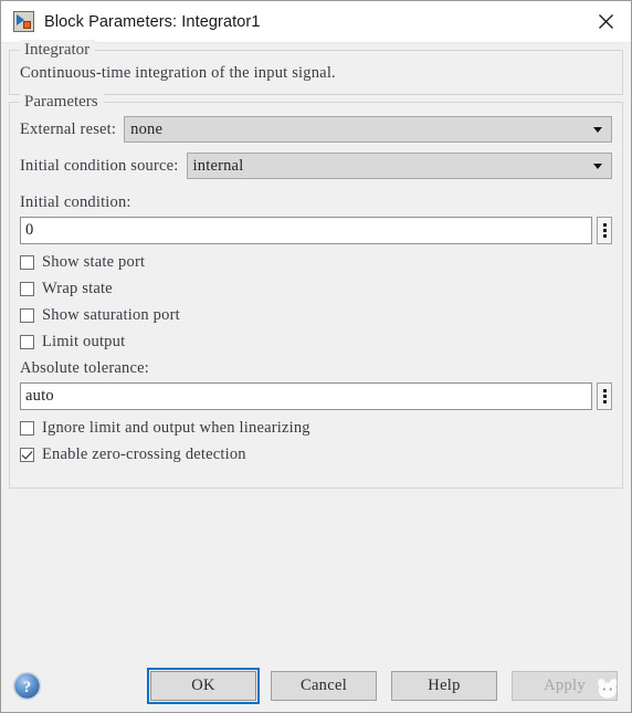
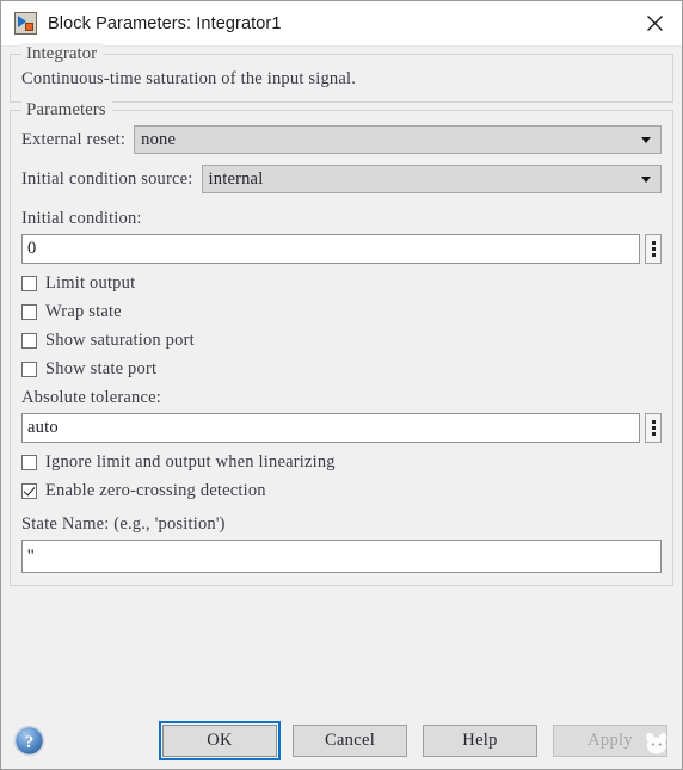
  Block Parameters: Integrator1
  Integrator
- Continuous-time integration of the input signal.
+ Continuous-time saturation of the input signal.
  Parameters
  External reset:
  none
  Initial condition source:
  internal
  Initial condition:
  0
- Show state port
+ Limit output
  Wrap state
  Show saturation port
- Limit output
+ Show state port
  Absolute tolerance:
  auto
  Ignore limit and output when linearizing
  Enable zero-crossing detection
+ State Name: (e.g., 'position')
+ ''
  ?
  OK
  Cancel
  Help
  Apply
